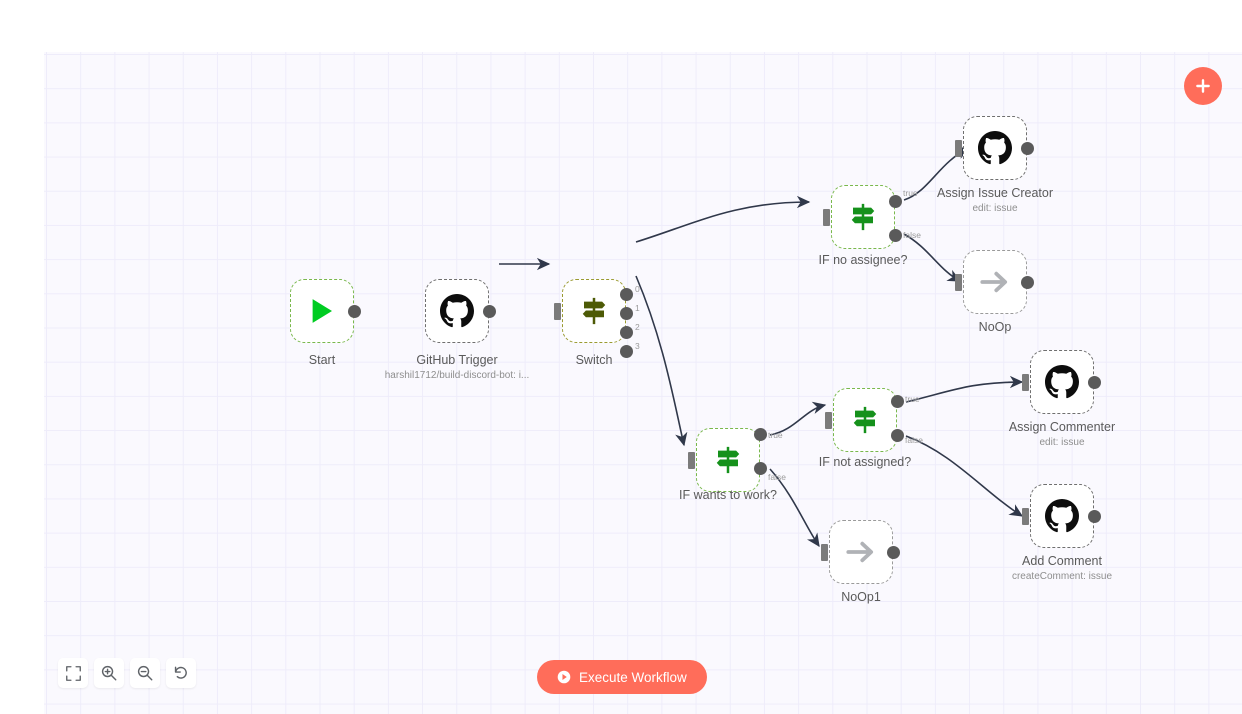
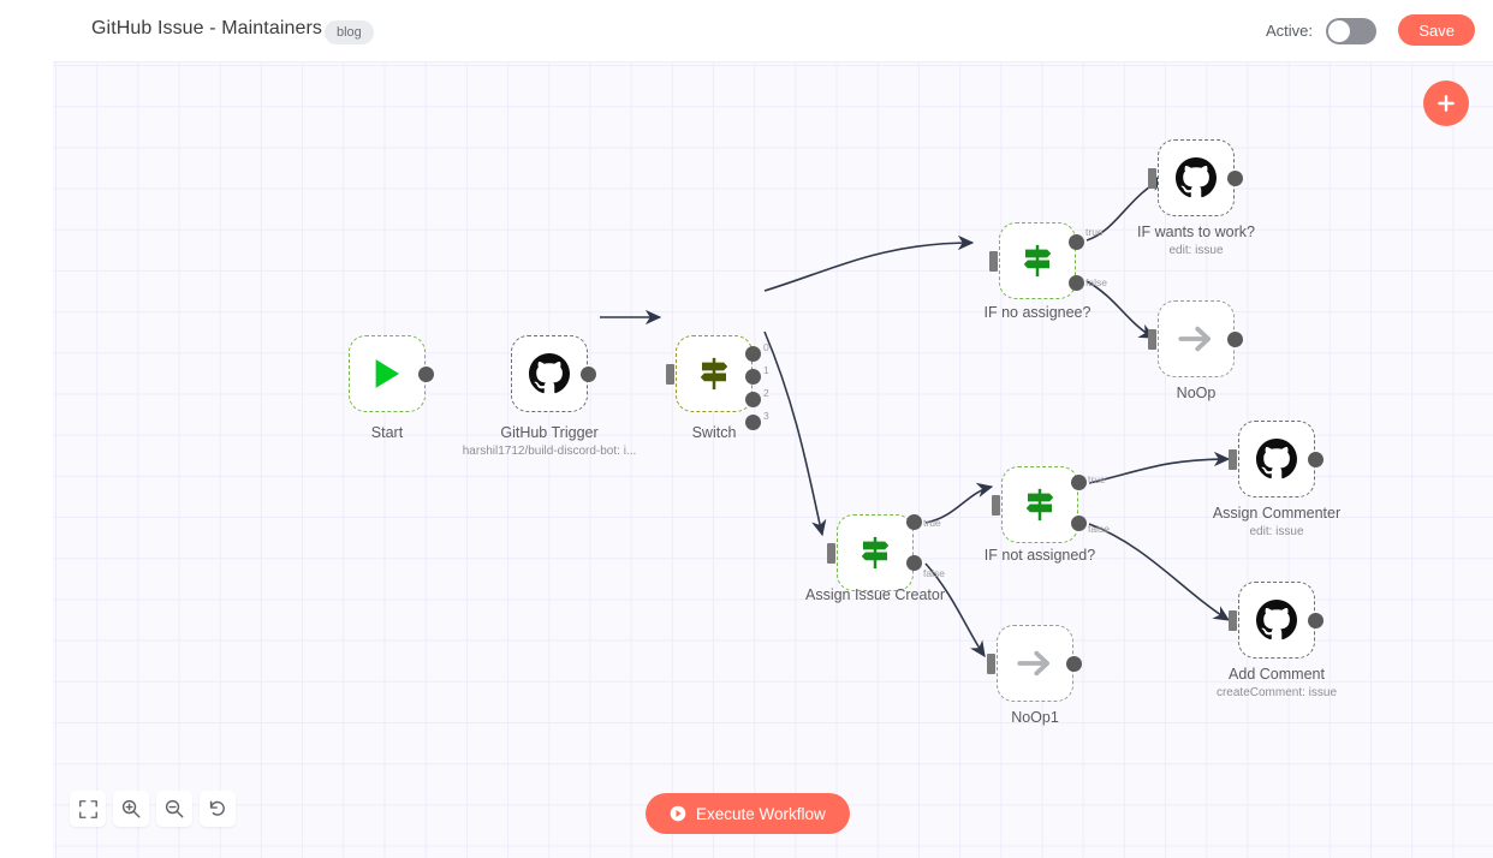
+ GitHub Issue - Maintainers
+ blog
+ Active:
+ Save
  Start
  GitHub Trigger
  harshil1712/build-discord-bot: i...
  0
  1
  2
  3
  Switch
  true
  false
  IF no assignee?
- Assign Issue Creator
+ IF wants to work?
  edit: issue
  NoOp
  true
  false
- IF wants to work?
+ Assign Issue Creator
  true
  false
  IF not assigned?
  Assign Commenter
  edit: issue
  Add Comment
  createComment: issue
  NoOp1
  Execute Workflow
